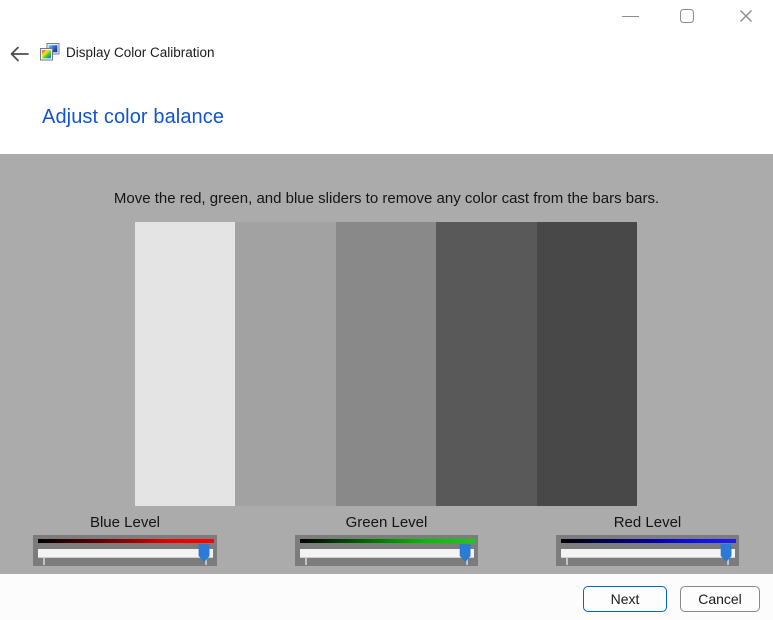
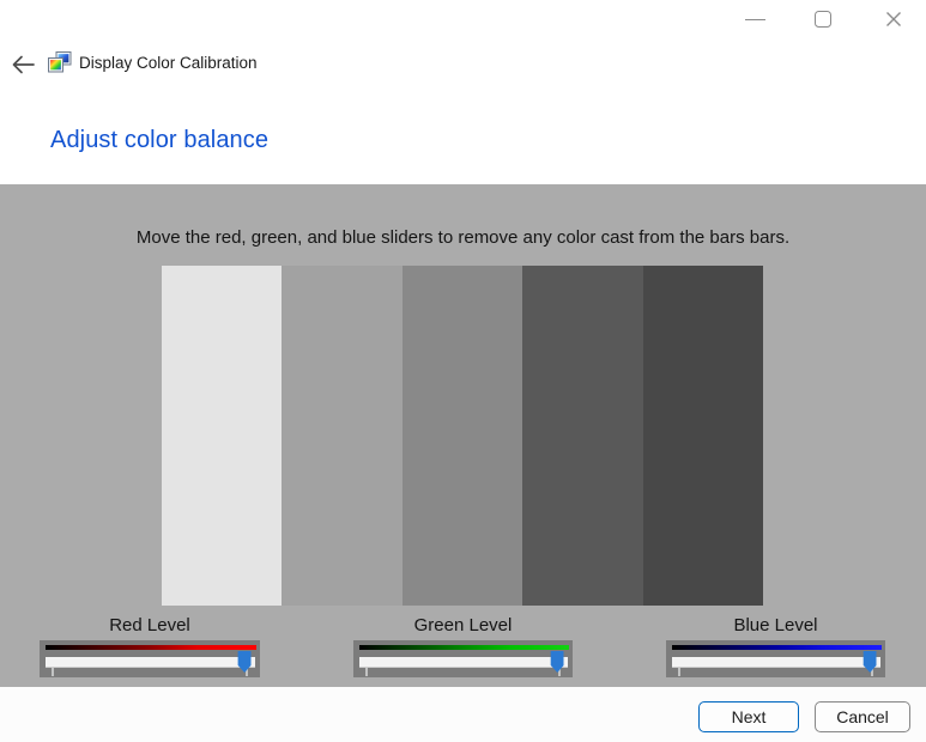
  Display Color Calibration
  Adjust color balance
  Move the red, green, and blue sliders to remove any color cast from the bars bars.
- Blue Level
+ Red Level
  Green Level
- Red Level
+ Blue Level
  Next
  Cancel
